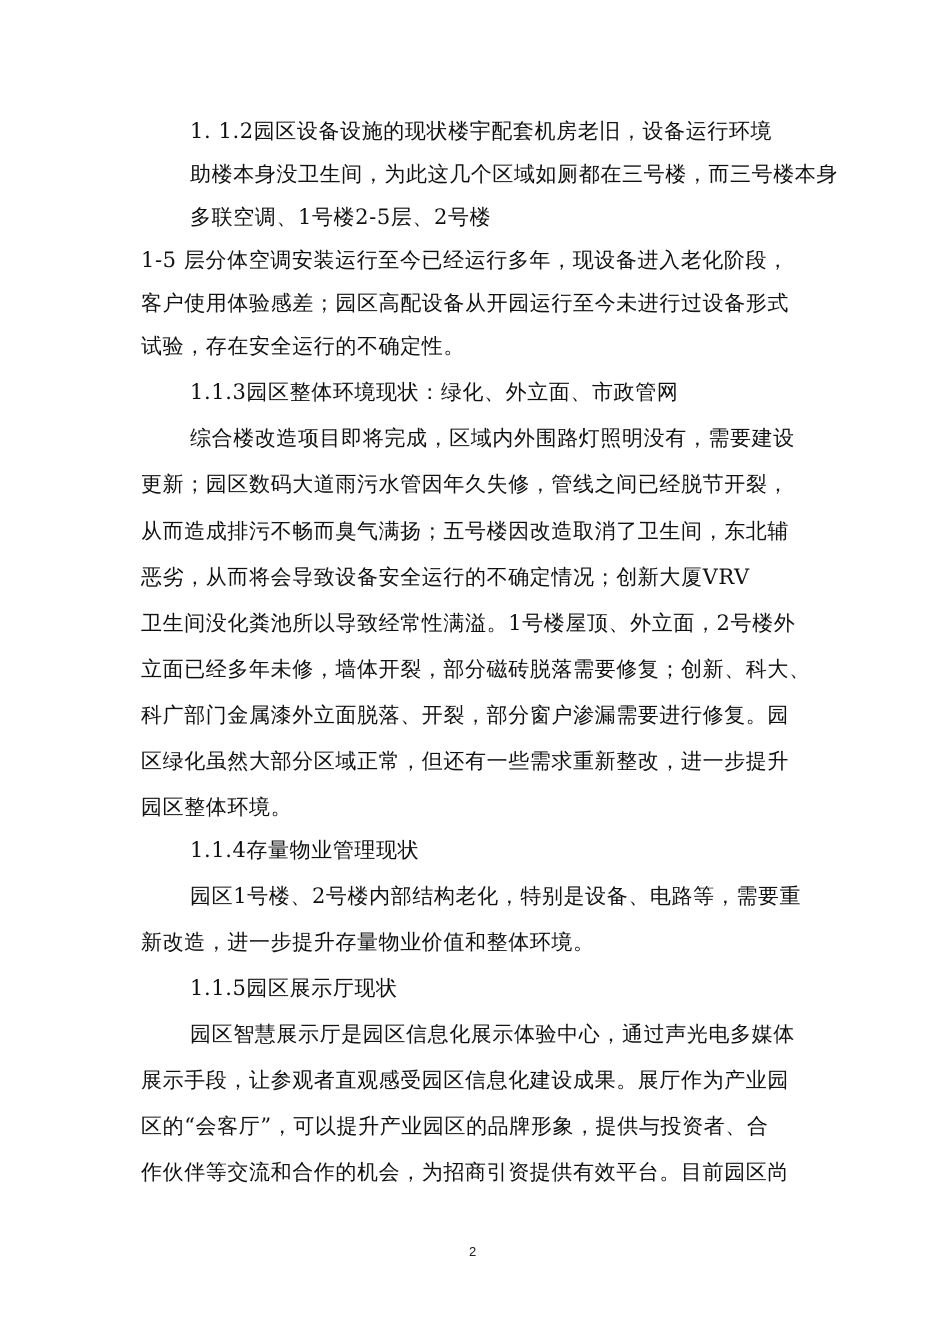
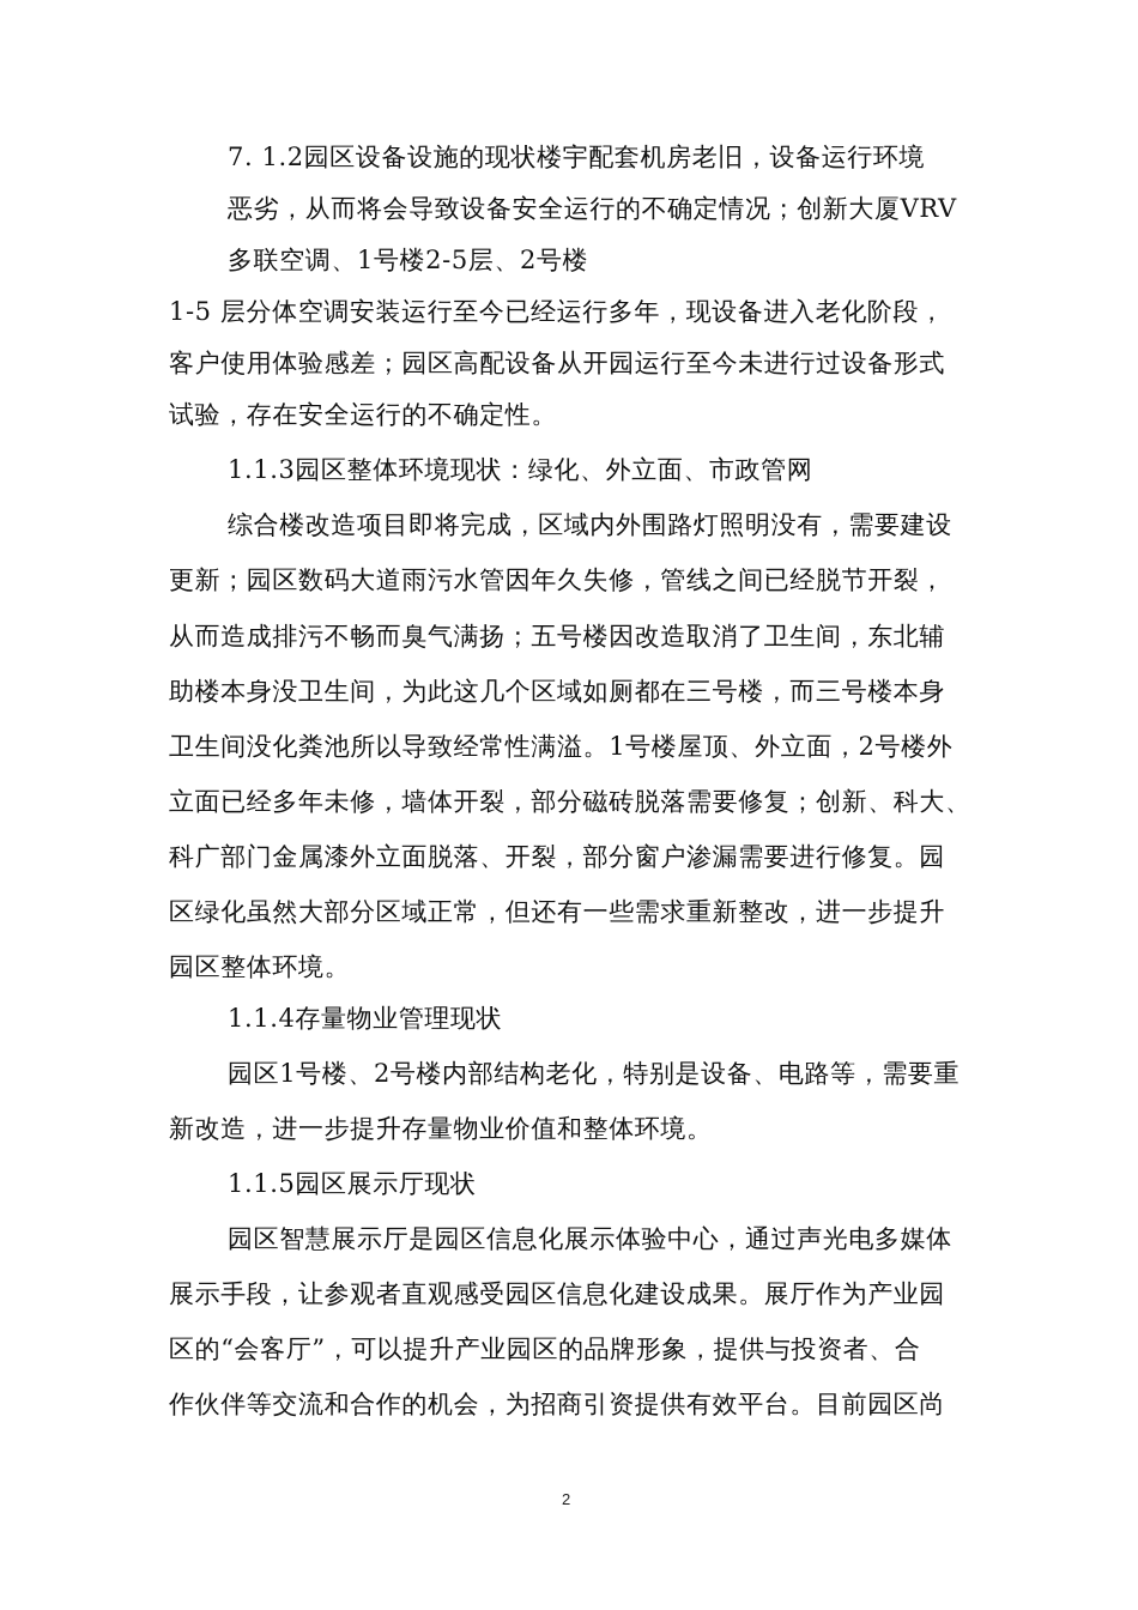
- 1. 1.2园区设备设施的现状楼宇配套机房老旧，设备运行环境
+ 7. 1.2园区设备设施的现状楼宇配套机房老旧，设备运行环境
- 助楼本身没卫生间，为此这几个区域如厕都在三号楼，而三号楼本身
+ 恶劣，从而将会导致设备安全运行的不确定情况；创新大厦VRV
  多联空调、1号楼2-5层、2号楼
  1-5 层分体空调安装运行至今已经运行多年，现设备进入老化阶段，
  客户使用体验感差；园区高配设备从开园运行至今未进行过设备形式
  试验，存在安全运行的不确定性。
  1.1.3园区整体环境现状：绿化、外立面、市政管网
  综合楼改造项目即将完成，区域内外围路灯照明没有，需要建设
  更新；园区数码大道雨污水管因年久失修，管线之间已经脱节开裂，
  从而造成排污不畅而臭气满扬；五号楼因改造取消了卫生间，东北辅
- 恶劣，从而将会导致设备安全运行的不确定情况；创新大厦VRV
+ 助楼本身没卫生间，为此这几个区域如厕都在三号楼，而三号楼本身
  卫生间没化粪池所以导致经常性满溢。1号楼屋顶、外立面，2号楼外
  立面已经多年未修，墙体开裂，部分磁砖脱落需要修复；创新、科大、
  科广部门金属漆外立面脱落、开裂，部分窗户渗漏需要进行修复。园
  区绿化虽然大部分区域正常，但还有一些需求重新整改，进一步提升
  园区整体环境。
  1.1.4存量物业管理现状
  园区1号楼、2号楼内部结构老化，特别是设备、电路等，需要重
  新改造，进一步提升存量物业价值和整体环境。
  1.1.5园区展示厅现状
  园区智慧展示厅是园区信息化展示体验中心，通过声光电多媒体
  展示手段，让参观者直观感受园区信息化建设成果。展厅作为产业园
  区的“会客厅”，可以提升产业园区的品牌形象，提供与投资者、合
  作伙伴等交流和合作的机会，为招商引资提供有效平台。目前园区尚
  2
